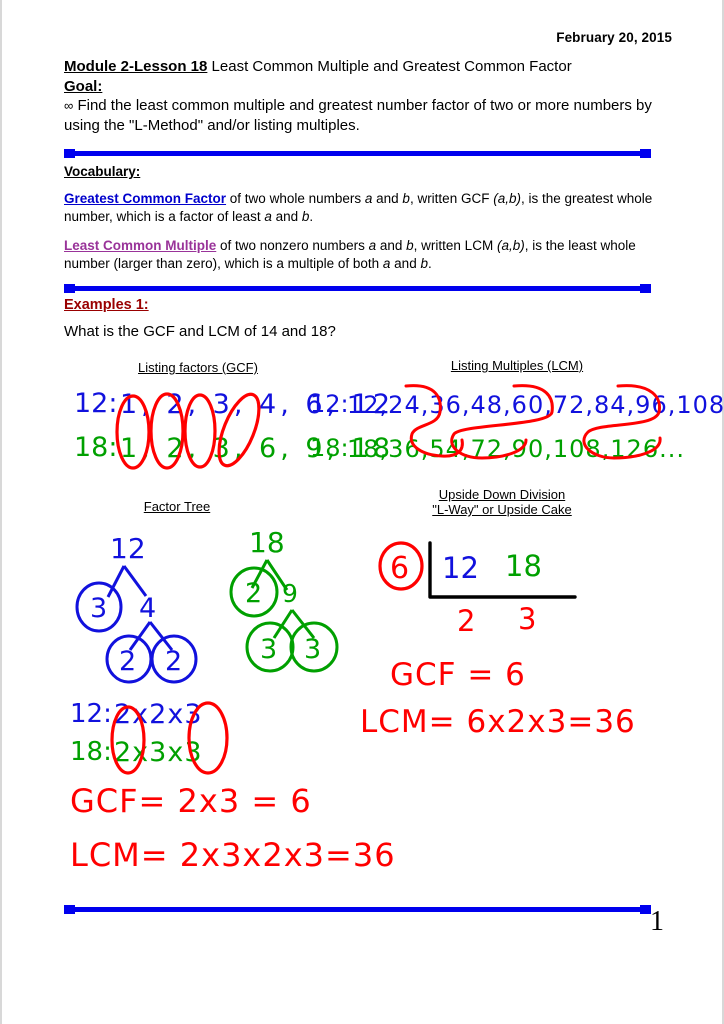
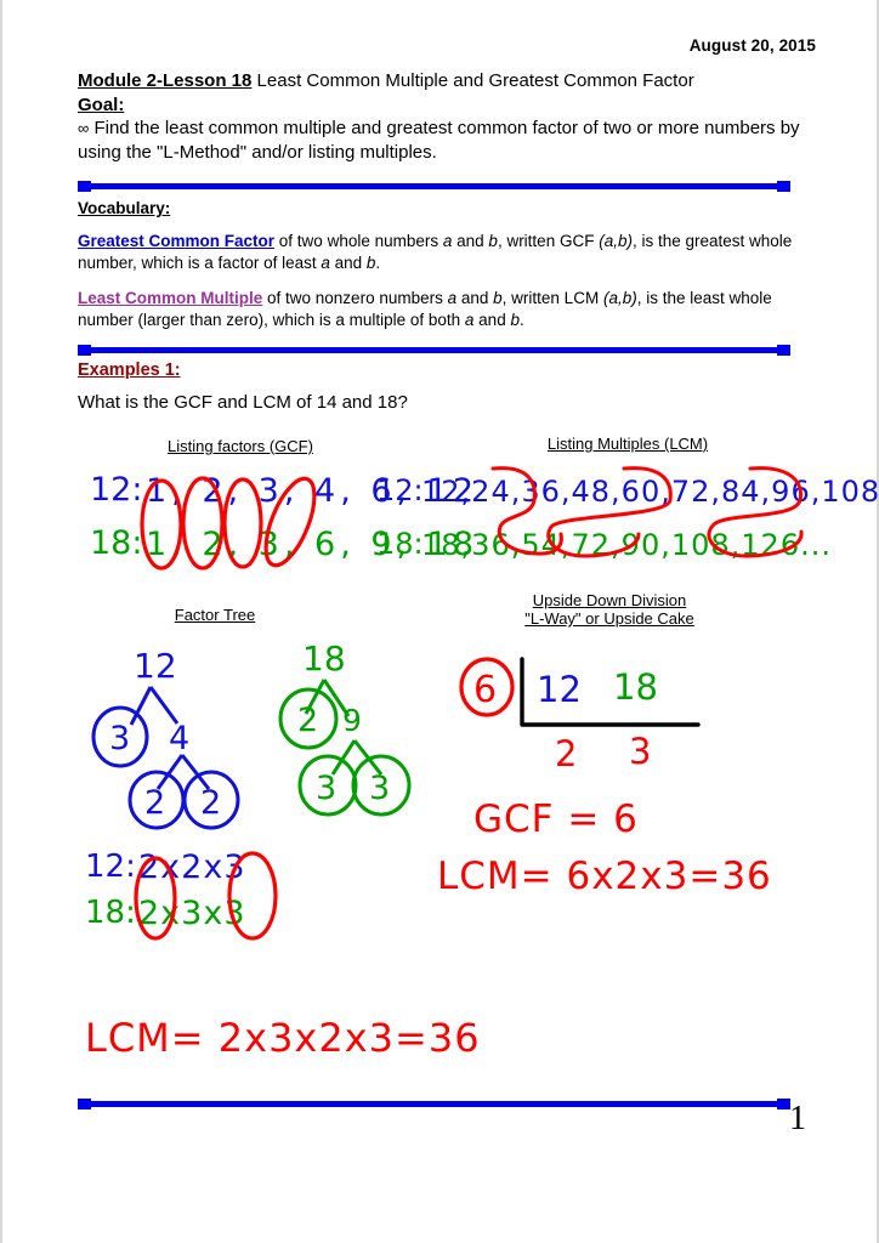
- February 20, 2015
+ August 20, 2015
  Module 2-Lesson 18 Least Common Multiple and Greatest Common Factor
  Goal:
- ∞ Find the least common multiple and greatest number factor of two or more numbers by using the "L-Method" and/or listing multiples.
+ ∞ Find the least common multiple and greatest common factor of two or more numbers by using the "L-Method" and/or listing multiples.
  Vocabulary:
  Greatest Common Factor of two whole numbers a and b, written GCF (a,b), is the greatest whole number, which is a factor of least a and b.
  Least Common Multiple of two nonzero numbers a and b, written LCM (a,b), is the least whole number (larger than zero), which is a multiple of both a and b.
  Examples 1:
  What is the GCF and LCM of 14 and 18?
  Listing factors (GCF)
  Listing Multiples (LCM)
  Factor Tree
  Upside Down Division
  "L-Way" or Upside Cake
  12:
  1,, 3, 4, 6, 12
  18:
  1 2, 3, 6, 9, 18
  12:
  12,24,36,48,60,72,84,9,108
  18:
  18,36,5,72,0,108,126...
  12
  3
  4
  2
  2
  18
  2
  9
  3
  3
  6
  12
  18
  2
  3
  GCF = 6
  LCM= 6x2x3=36
  12:
  2x2x
  18:
  2x3x3
- GCF= 2x3 = 6
  LCM= 2x3x2x3=36
  1
